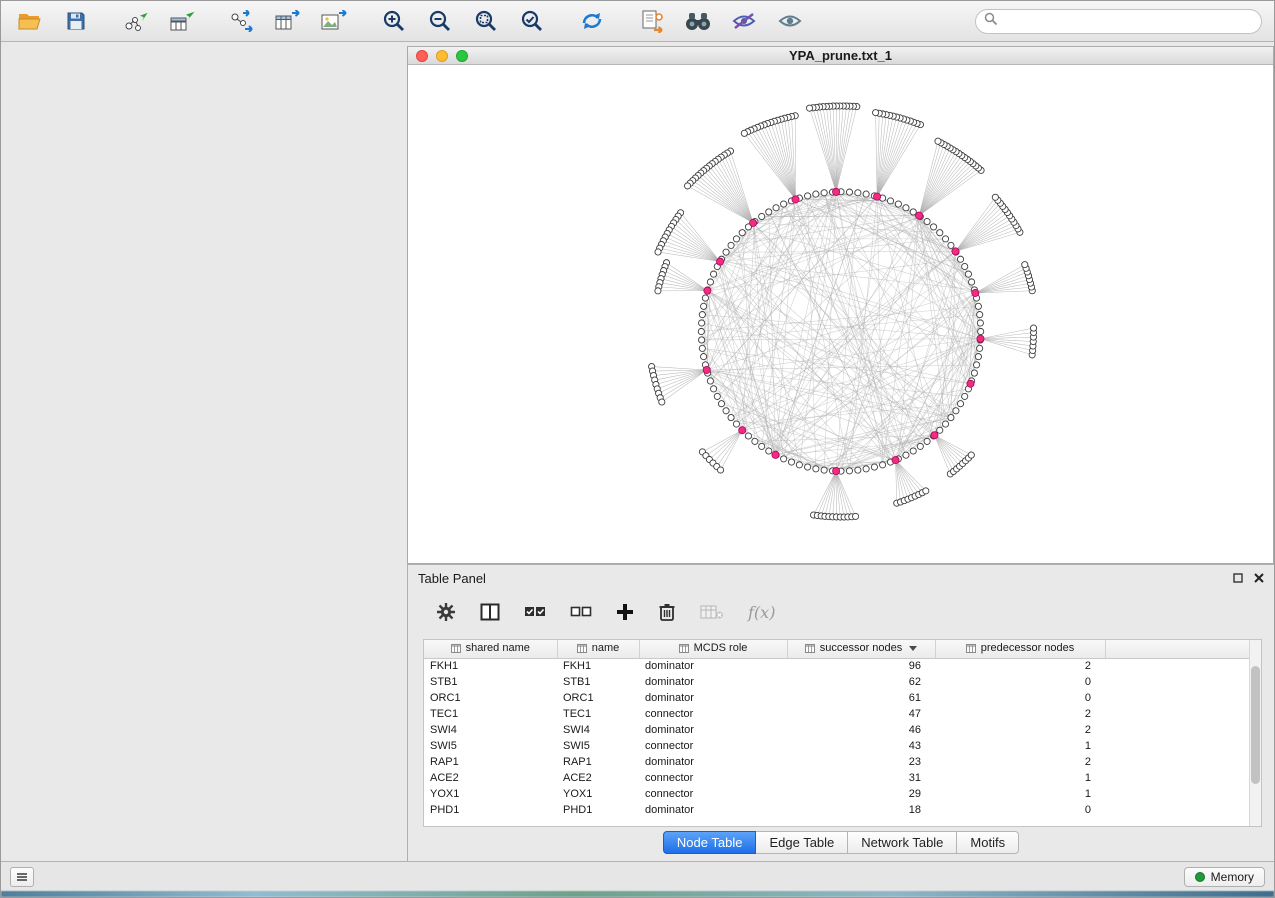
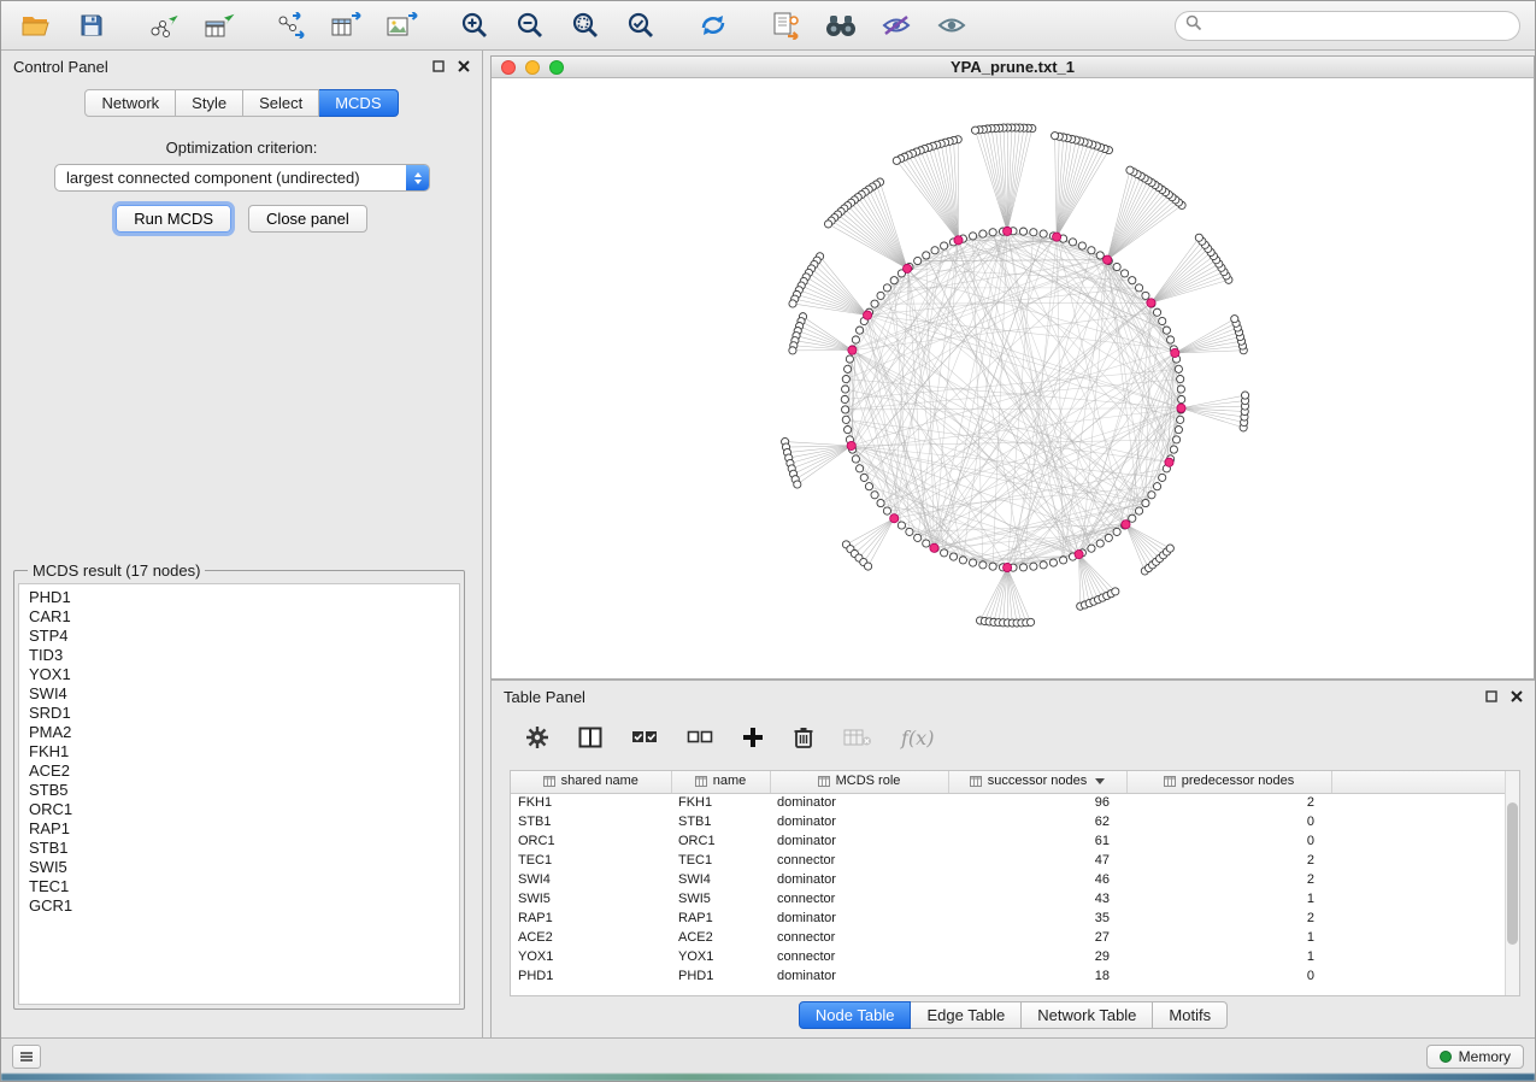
+ Control Panel
+ Network
+ Style
+ Select
+ MCDS
+ Optimization criterion:
+ largest connected component (undirected)
+ Run MCDS
+ Close panel
+ MCDS result (17 nodes)
+ PHD1
+ CAR1
+ STP4
+ TID3
+ YOX1
+ SWI4
+ SRD1
+ PMA2
+ FKH1
+ ACE2
+ STB5
+ ORC1
+ RAP1
+ STB1
+ SWI5
+ TEC1
+ GCR1
  YPA_prune.txt_1
  Table Panel
  f(x)
  shared name	name	MCDS role	successor nodes	predecessor nodes
  FKH1	FKH1	dominator	96	2
  STB1	STB1	dominator	62	0
  ORC1	ORC1	dominator	61	0
  TEC1	TEC1	connector	47	2
  SWI4	SWI4	dominator	46	2
  SWI5	SWI5	connector	43	1
- RAP1	RAP1	dominator	23	2
+ RAP1	RAP1	dominator	35	2
- ACE2	ACE2	connector	31	1
+ ACE2	ACE2	connector	27	1
  YOX1	YOX1	connector	29	1
  PHD1	PHD1	dominator	18	0
  Node Table
  Edge Table
  Network Table
  Motifs
  Memory
